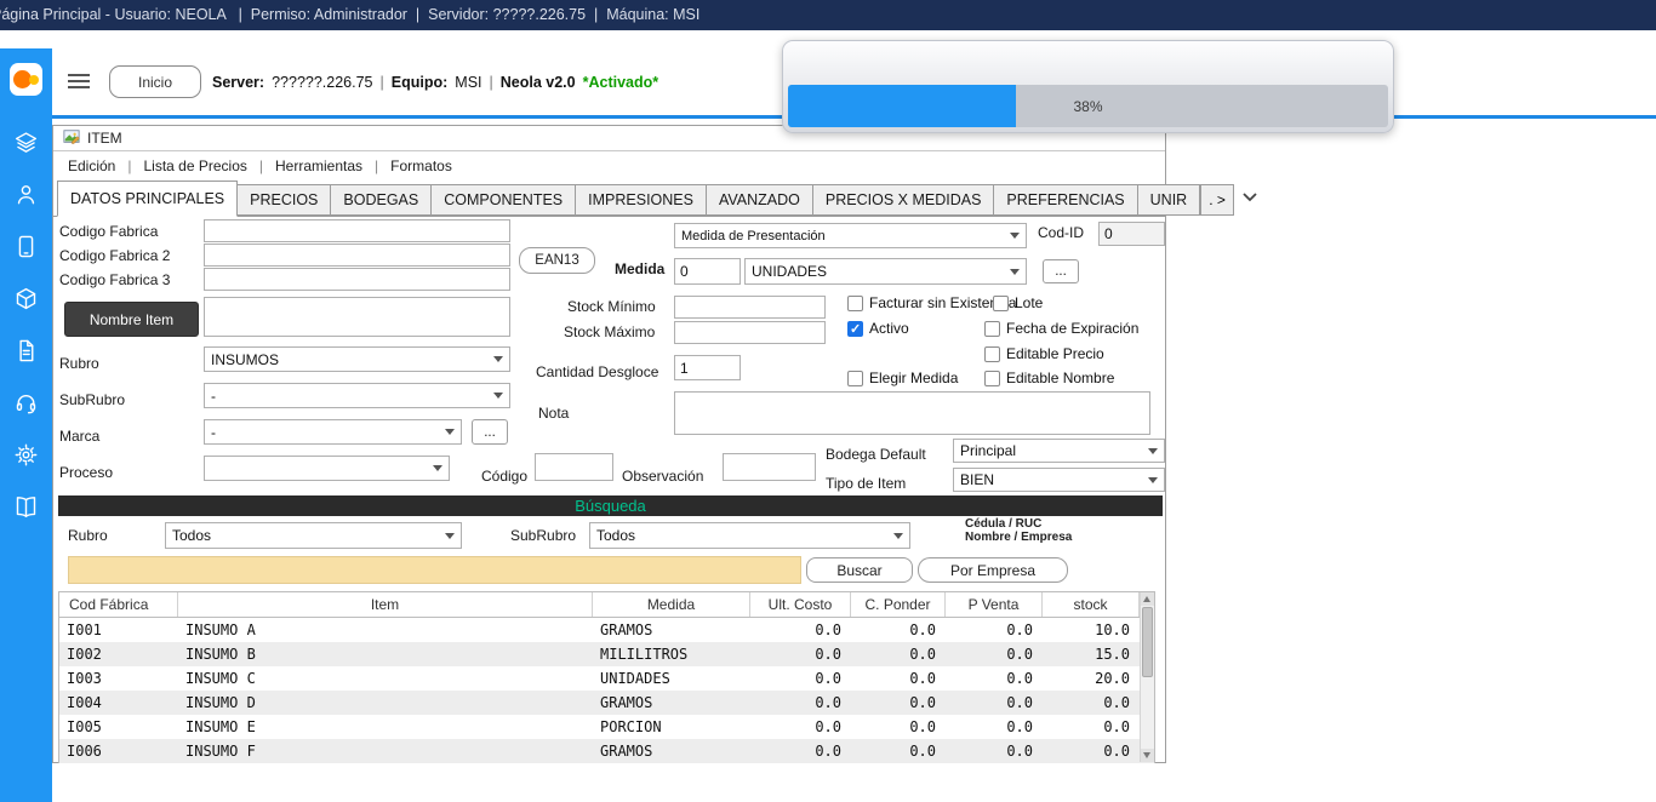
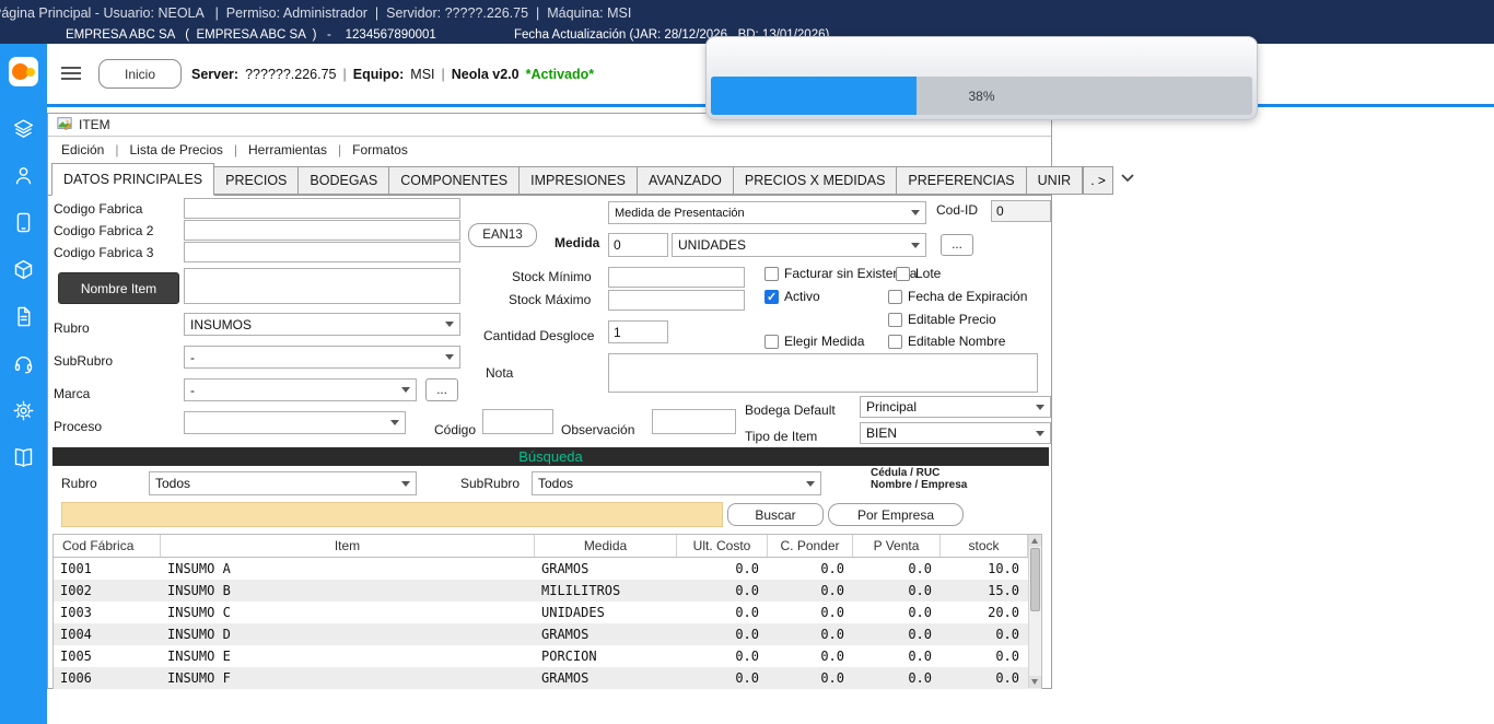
  ágina Principal - Usuario: NEOLA | Permiso: Administrador | Servidor: ?????.226.75 | Máquina: MSI
+ EMPRESA ABC SA ( EMPRESA ABC SA ) - 1234567890001
+ Fecha Actualización (JAR: 28/12/2026, BD: 13/01/2026)
  Inicio
  Server:
  ??????.226.75
  |
  Equipo:
  MSI
  |
  Neola v2.0
  *Activado*
  ITEM
  Edición
  Lista de Precios
  Herramientas
  Formatos
  DATOS PRINCIPALES
  PRECIOS
  BODEGAS
  COMPONENTES
  IMPRESIONES
  AVANZADO
  PRECIOS X MEDIDAS
  PREFERENCIAS
  UNIR
  . >
  Codigo Fabrica
  Codigo Fabrica 2
  Codigo Fabrica 3
  Nombre Item
  Rubro
  INSUMOS
  SubRubro
  -
  Marca
  -
  ...
  Proceso
  EAN13
  Medida de Presentación
  Cod-ID
  0
  Medida
  0
  UNIDADES
  ...
  Stock Mínimo
  Stock Máximo
  Cantidad Desgloce
  1
  Nota
  Código
  Observación
  Bodega Default
  Principal
  Tipo de Item
  BIEN
  Facturar sin Existea
  Lote
  Activo
  Fecha de Expiración
  Editable Precio
  Elegir Medida
  Editable Nombre
  Búsqueda
  Rubro
  Todos
  SubRubro
  Todos
  Cédula / RUC
  Nombre / Empresa
  Buscar
  Por Empresa
  Cod Fábrica
  Item
  Medida
  Ult. Costo
  C. Ponder
  P Venta
  stock
  I001
  INSUMO A
  GRAMOS
  0.0
  0.0
  0.0
  10.0
  I002
  INSUMO B
  MILILITROS
  0.0
  0.0
  0.0
  15.0
  I003
  INSUMO C
  UNIDADES
  0.0
  0.0
  0.0
  20.0
  I004
  INSUMO D
  GRAMOS
  0.0
  0.0
  0.0
  0.0
  I005
  INSUMO E
  PORCION
  0.0
  0.0
  0.0
  0.0
  I006
  INSUMO F
  GRAMOS
  0.0
  0.0
  0.0
  0.0
  38%
